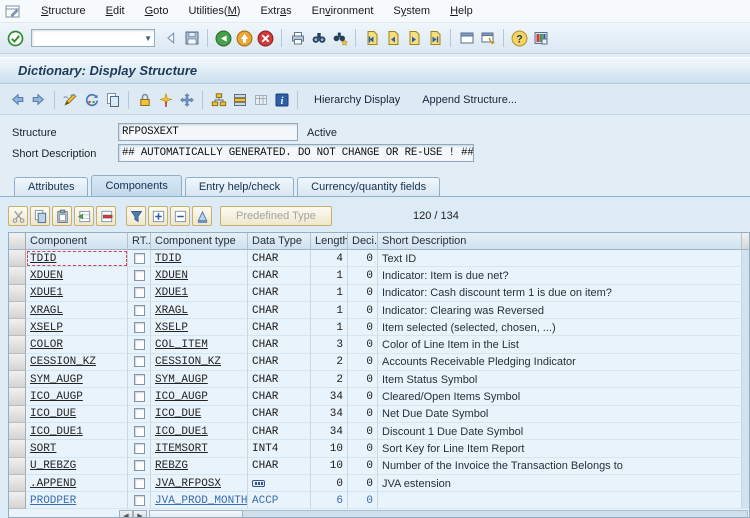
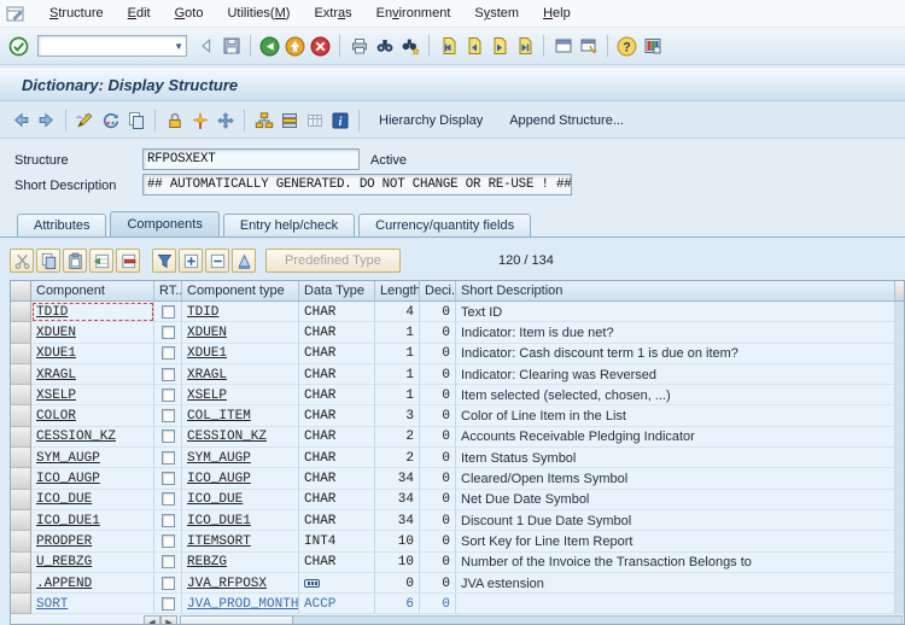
  Structure
  Edit
  Goto
  Utilities(M)
  Extras
  Environment
  System
  Help
  ▼
  ?
  Dictionary: Display Structure
  i
  Hierarchy Display
  Append Structure...
  Structure
  RFPOSXEXT
  Active
  Short Description
  ## AUTOMATICALLY GENERATED. DO NOT CHANGE OR RE-USE ! ##
  Attributes
  Components
  Entry help/check
  Currency/quantity fields
  Predefined Type
  120 / 134
  Component
  RT..
  Component type
  Data Type
  Length
  Deci.
  Short Description
  TDID
  TDID
  CHAR
  4
  0
  Text ID
  XDUEN
  XDUEN
  CHAR
  1
  0
  Indicator: Item is due net?
  XDUE1
  XDUE1
  CHAR
  1
  0
  Indicator: Cash discount term 1 is due on item?
  XRAGL
  XRAGL
  CHAR
  1
  0
  Indicator: Clearing was Reversed
  XSELP
  XSELP
  CHAR
  1
  0
  Item selected (selected, chosen, ...)
  COLOR
  COL_ITEM
  CHAR
  3
  0
  Color of Line Item in the List
  CESSION_KZ
  CESSION_KZ
  CHAR
  2
  0
  Accounts Receivable Pledging Indicator
  SYM_AUGP
  SYM_AUGP
  CHAR
  2
  0
  Item Status Symbol
  ICO_AUGP
  ICO_AUGP
  CHAR
  34
  0
  Cleared/Open Items Symbol
  ICO_DUE
  ICO_DUE
  CHAR
  34
  0
  Net Due Date Symbol
  ICO_DUE1
  ICO_DUE1
  CHAR
  34
  0
  Discount 1 Due Date Symbol
- SORT
+ PRODPER
  ITEMSORT
  INT4
  10
  0
  Sort Key for Line Item Report
  U_REBZG
  REBZG
  CHAR
  10
  0
  Number of the Invoice the Transaction Belongs to
  .APPEND
  JVA_RFPOSX
  0
  0
  JVA estension
- PRODPER
+ SORT
  JVA_PROD_MONTH
  ACCP
  6
  0
